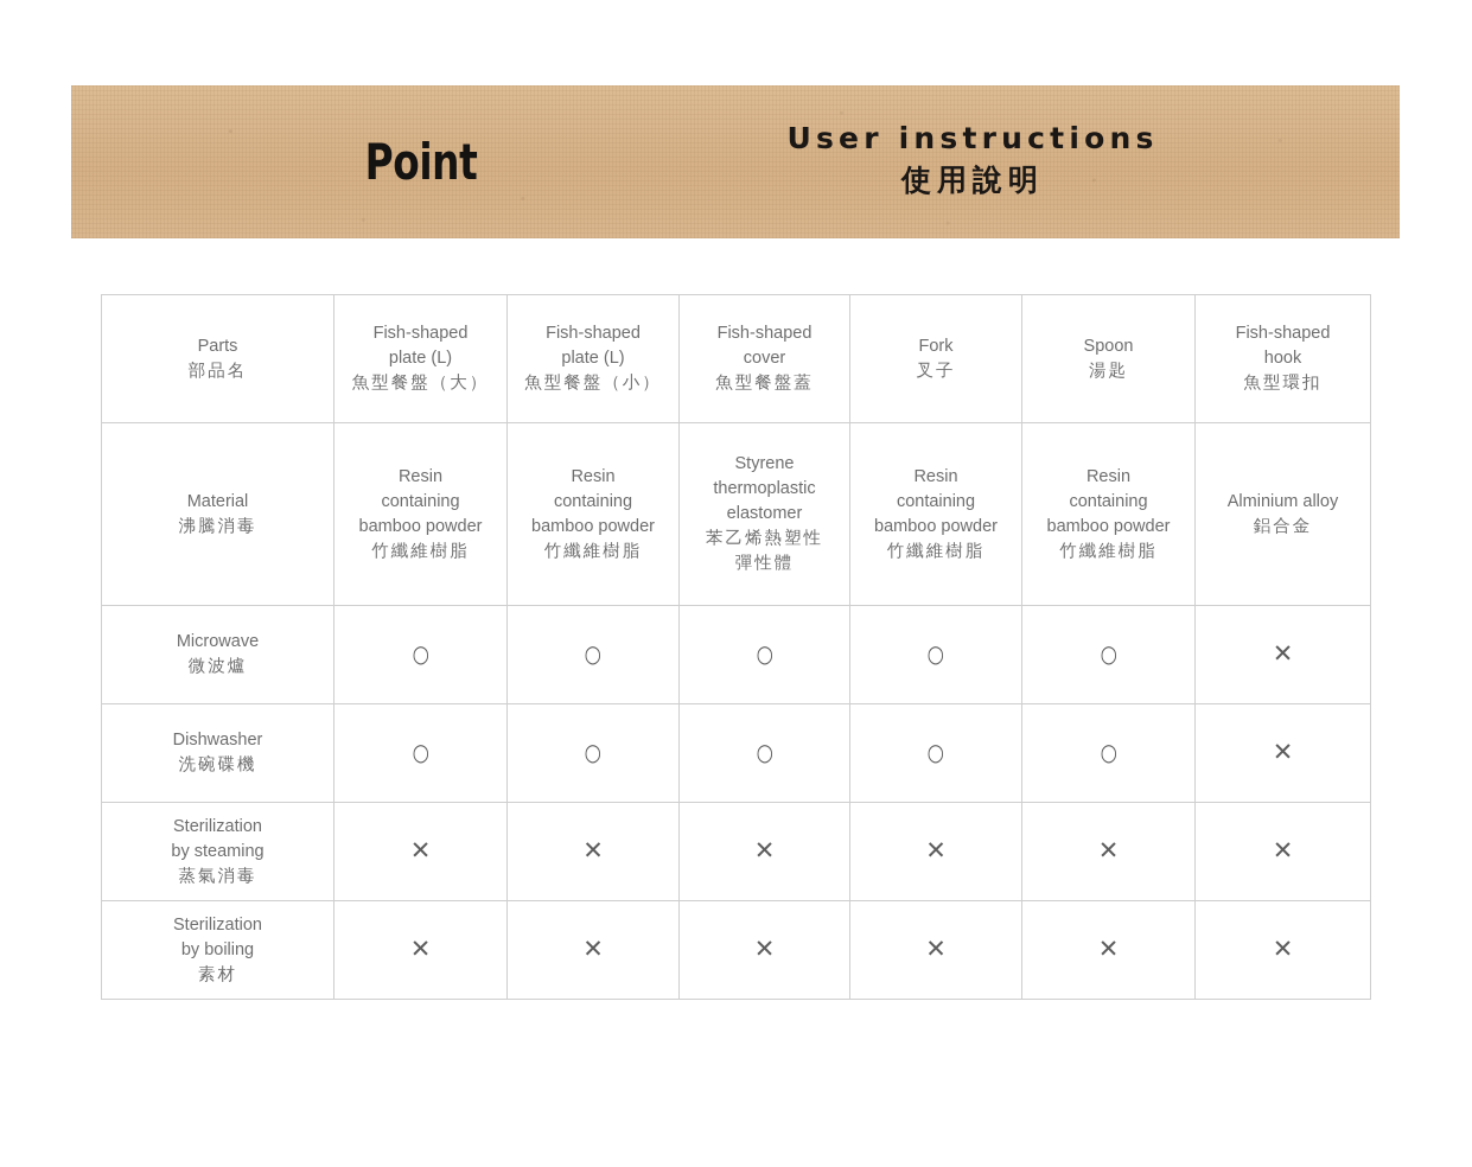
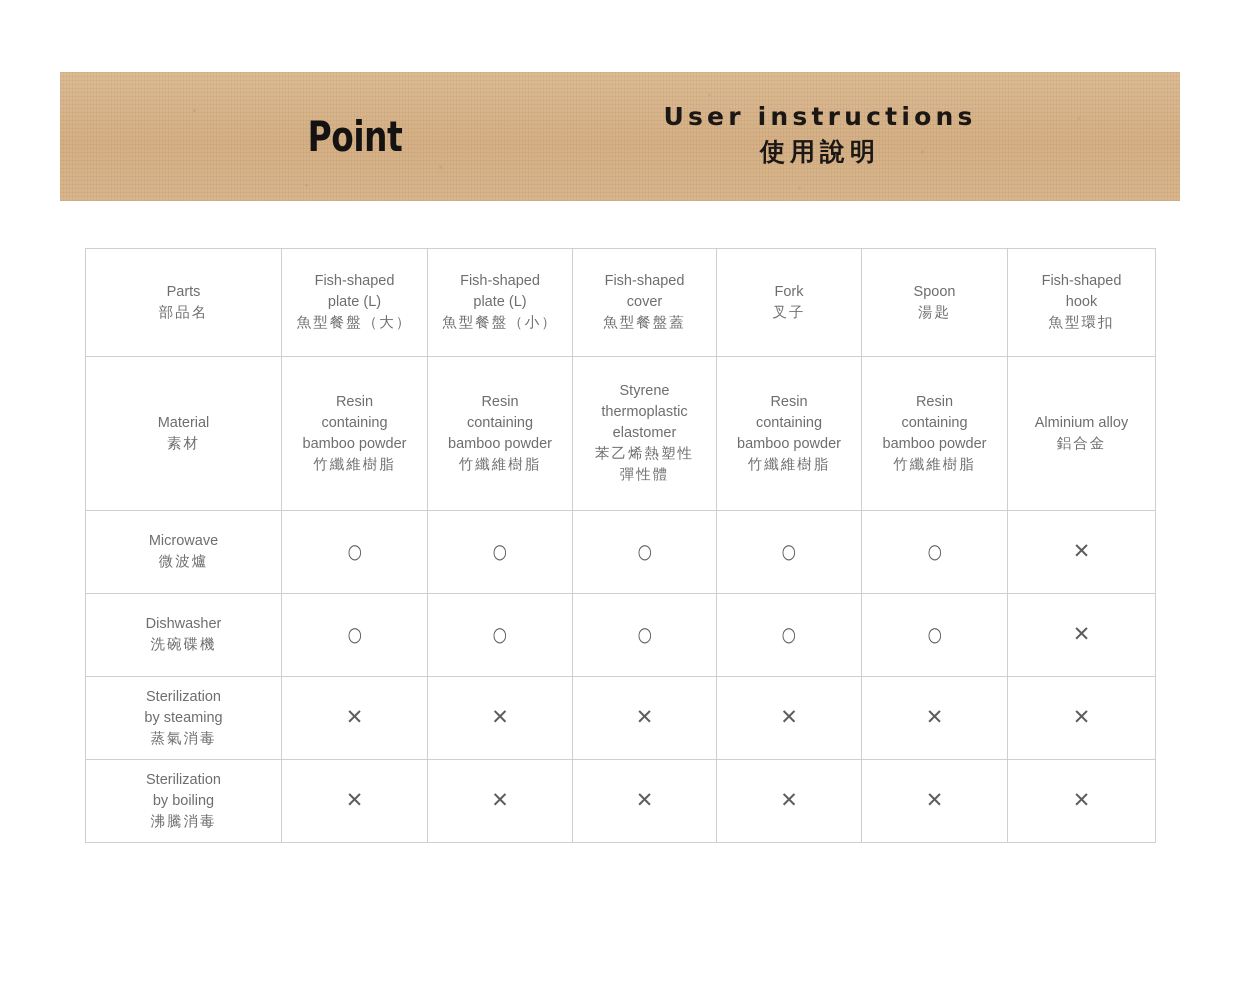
  Point
  User instructions
  使用說明
  Parts 部品名	Fish-shaped plate (L) 魚型餐盤（大）	Fish-shaped plate (L) 魚型餐盤（小）	Fish-shaped cover 魚型餐盤蓋	Fork 叉子	Spoon 湯匙	Fish-shaped hook 魚型環扣
- Material 沸騰消毒	Resin containing bamboo powder 竹纖維樹脂	Resin containing bamboo powder 竹纖維樹脂	Styrene thermoplastic elastomer 苯乙烯熱塑性 彈性體	Resin containing bamboo powder 竹纖維樹脂	Resin containing bamboo powder 竹纖維樹脂	Alminium alloy 鋁合金
+ Material 素材	Resin containing bamboo powder 竹纖維樹脂	Resin containing bamboo powder 竹纖維樹脂	Styrene thermoplastic elastomer 苯乙烯熱塑性 彈性體	Resin containing bamboo powder 竹纖維樹脂	Resin containing bamboo powder 竹纖維樹脂	Alminium alloy 鋁合金
  Microwave 微波爐	○	○	○	○	○	✕
  Dishwasher 洗碗碟機	○	○	○	○	○	✕
  Sterilization by steaming 蒸氣消毒	✕	✕	✕	✕	✕	✕
- Sterilization by boiling 素材	✕	✕	✕	✕	✕	✕
+ Sterilization by boiling 沸騰消毒	✕	✕	✕	✕	✕	✕
